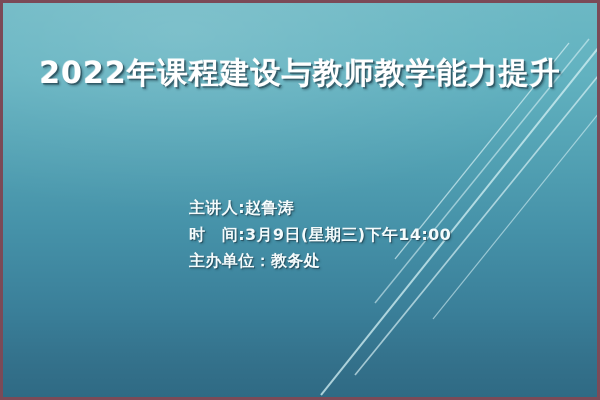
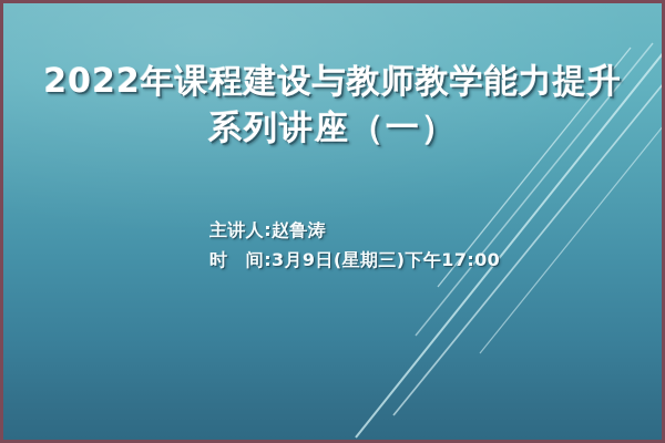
  2022年课程建设与教师教学能力提升
+ 系列讲座（一）
  主讲人:赵鲁涛
- 时 间:3月9日(星期三)下午14:00
+ 时 间:3月9日(星期三)下午17:00
- 主办单位：教务处
